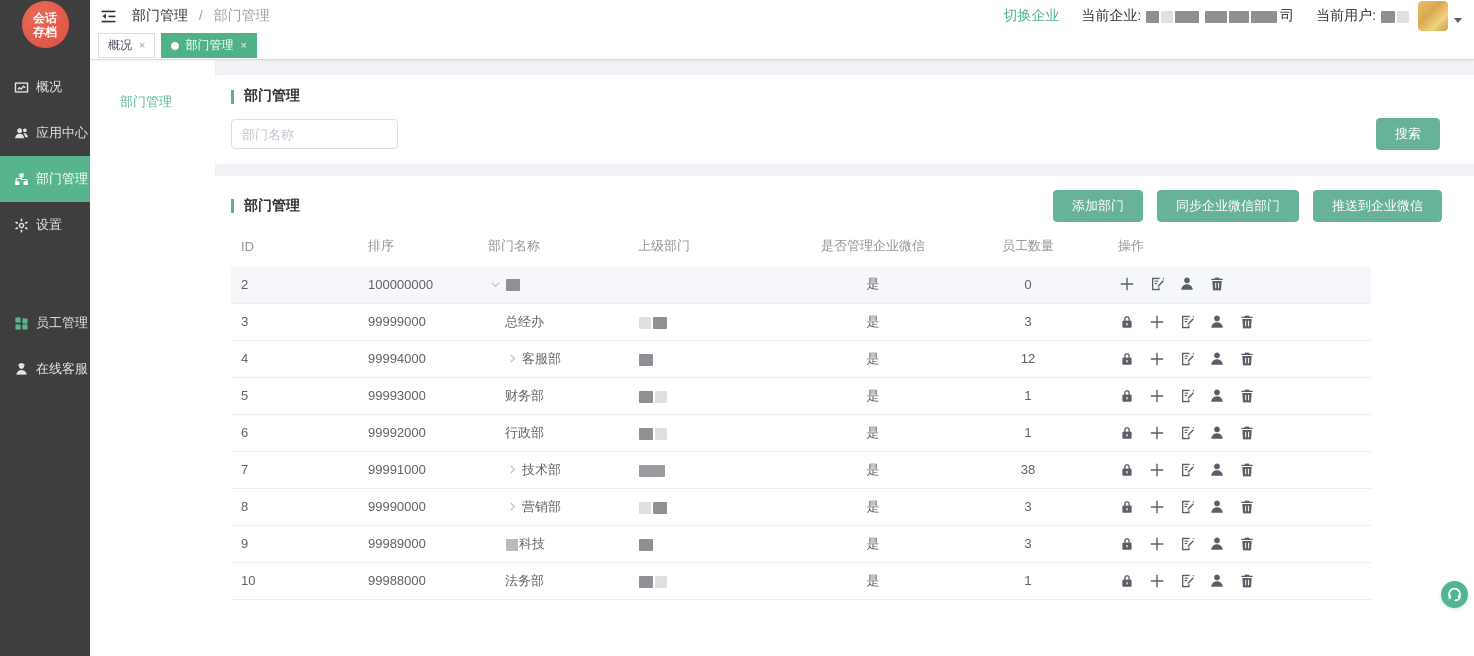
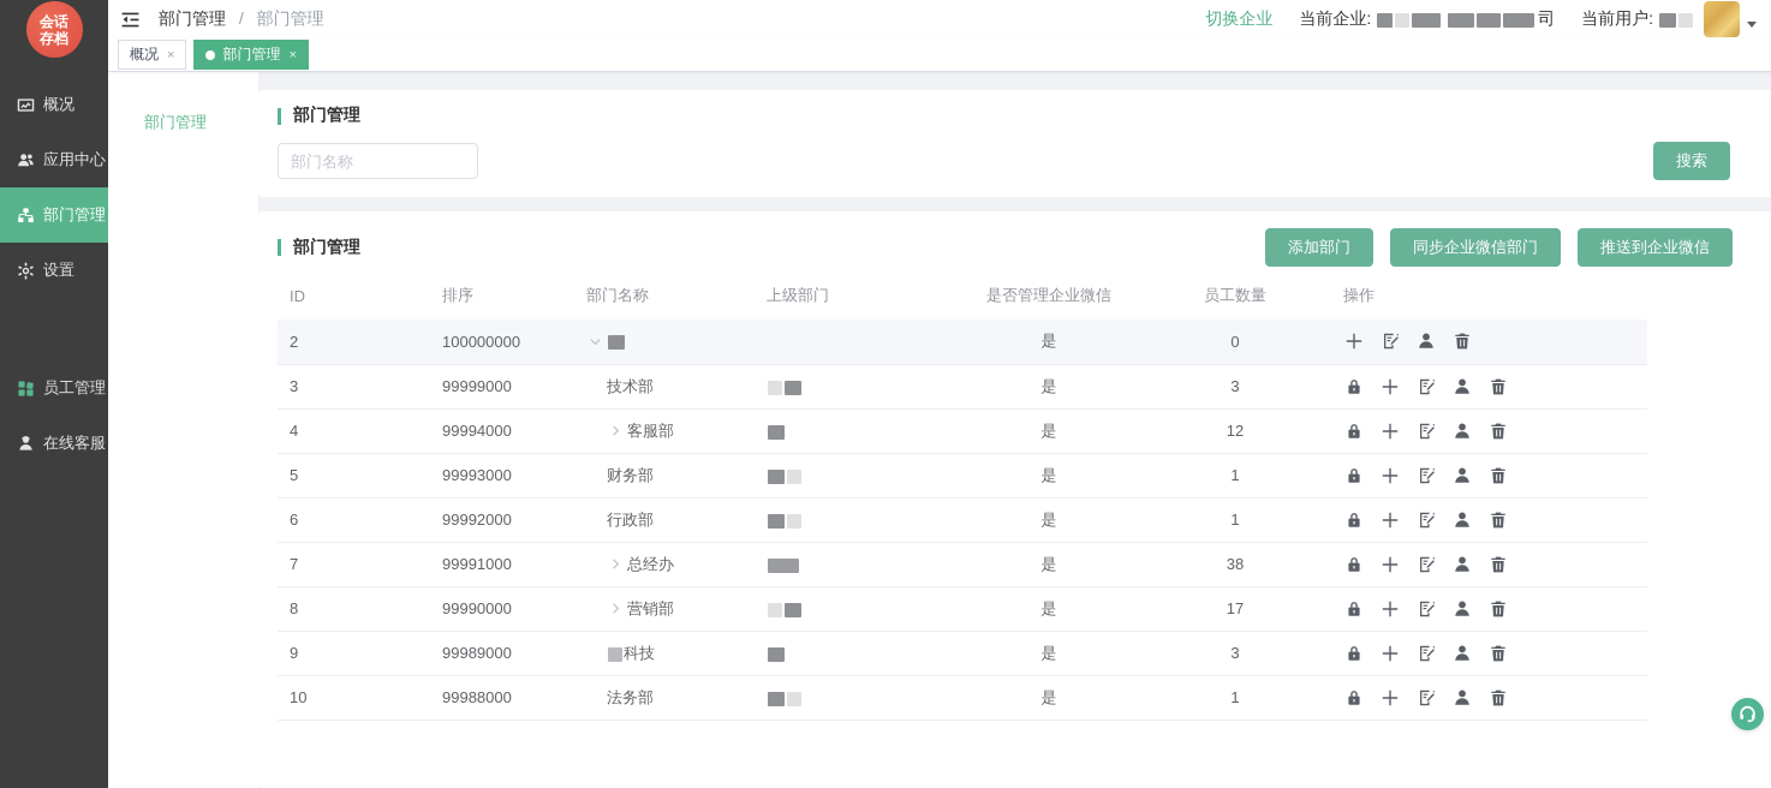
  会话
  存档
  概况
  应用中心
  部门管理
  设置
  员工管理
  在线客服
  部门管理 / 部门管理
  切换企业
  当前企业:
  司
  当前用户:
  概况
  ×
  部门管理
  ×
  部门管理
  部门管理
  部门名称
  搜索
  部门管理
  添加部门
  同步企业微信部门
  推送到企业微信
  ID	排序	部门名称	上级部门	是否管理企业微信	员工数量	操作
  2	100000000			是	0
- 3	99999000	总经办		是	3
+ 3	99999000	技术部		是	3
  4	99994000	客服部		是	12
  5	99993000	财务部		是	1
  6	99992000	行政部		是	1
- 7	99991000	技术部		是	38
+ 7	99991000	总经办		是	38
- 8	99990000	营销部		是	3
+ 8	99990000	营销部		是	17
  9	99989000	科技		是	3
  10	99988000	法务部		是	1
